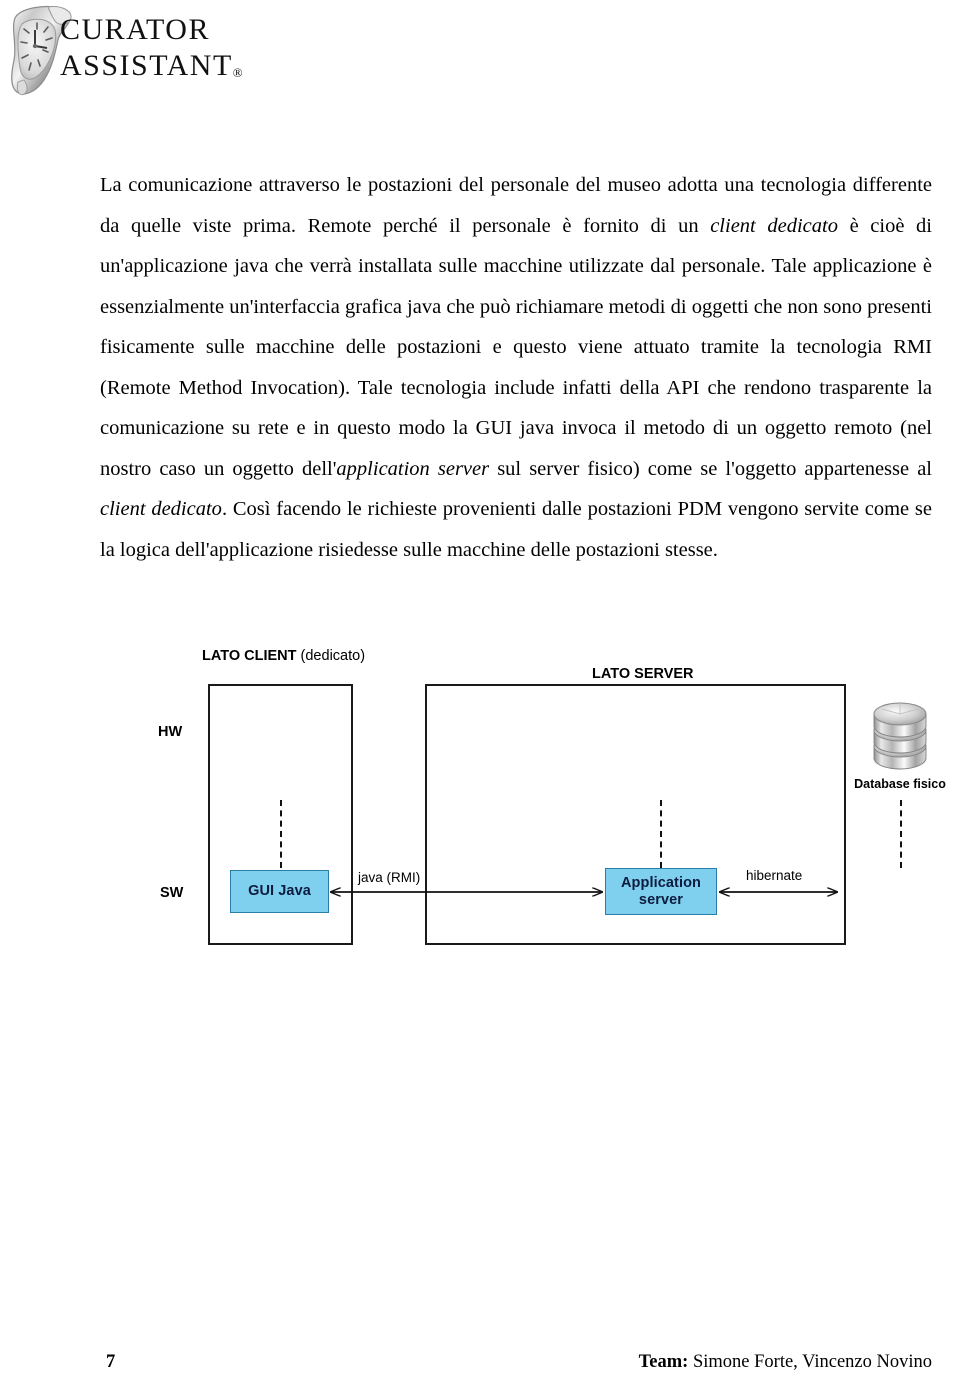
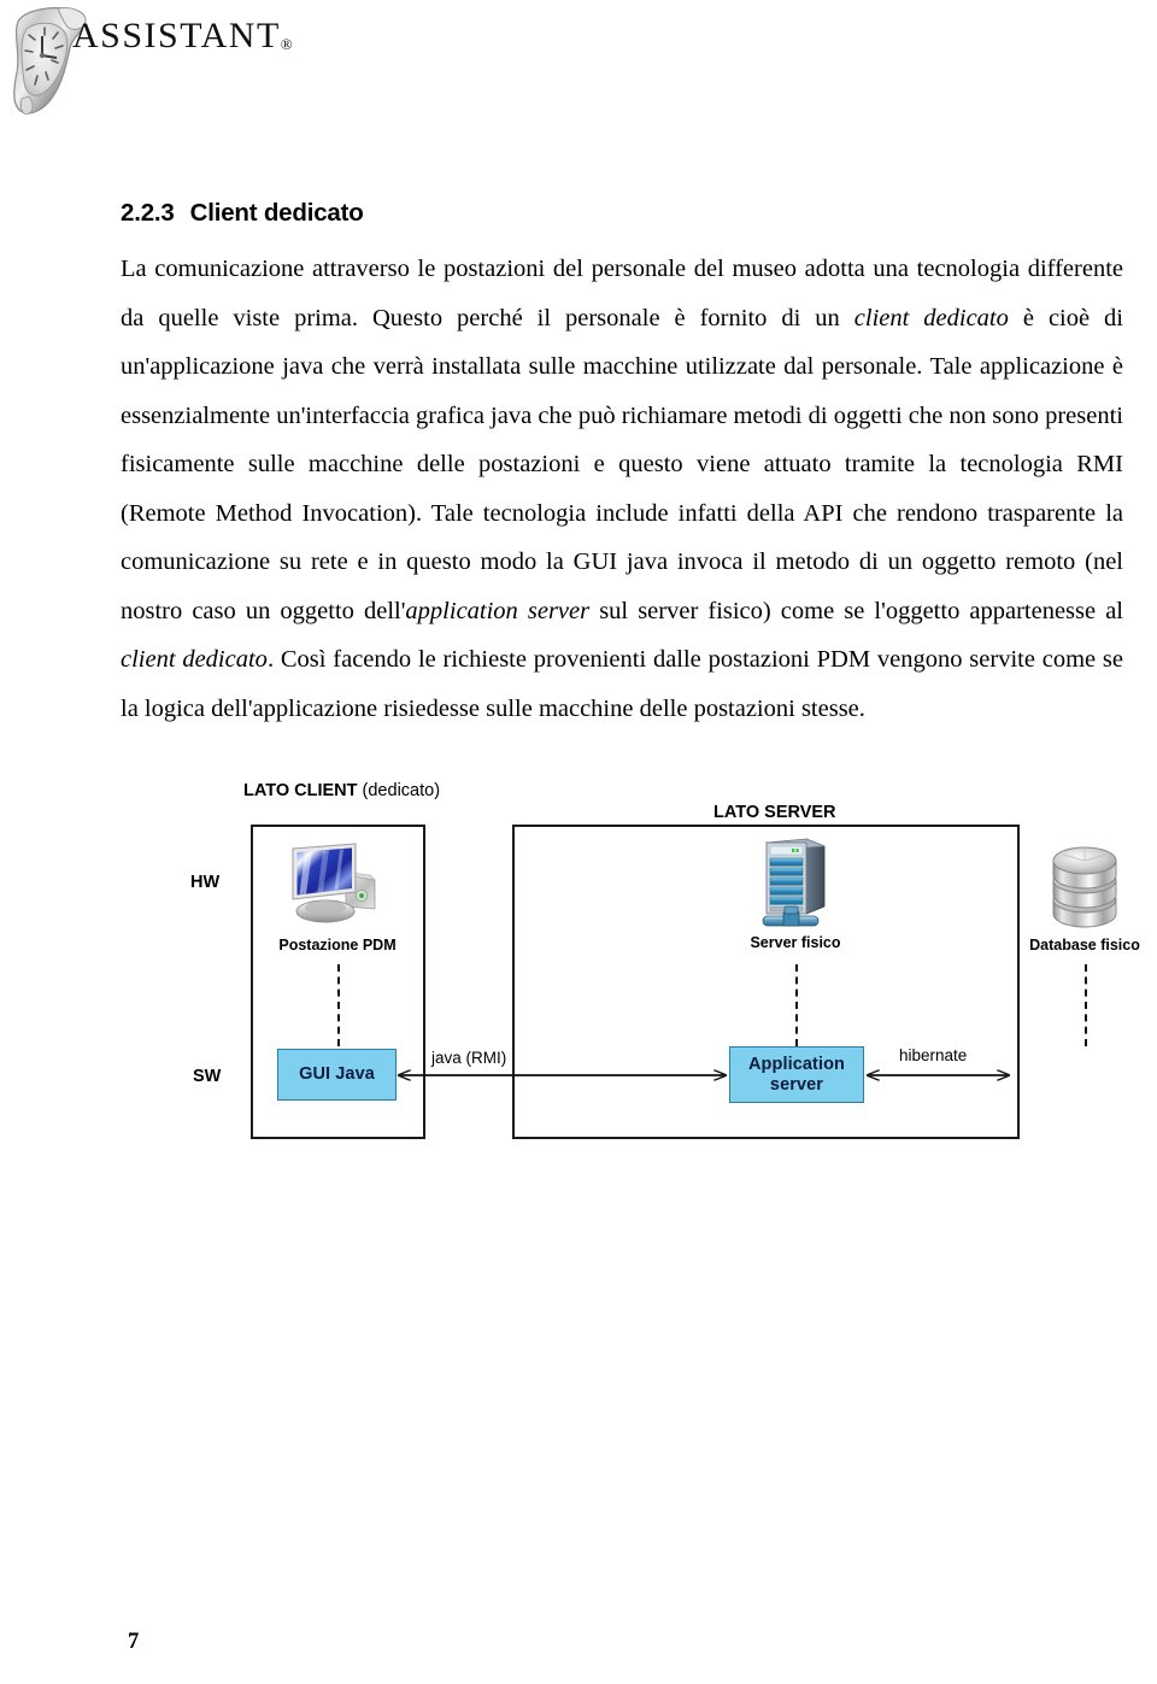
- CURATOR
  ASSISTANT®
+ 2.2.3 Client dedicato
- La comunicazione attraverso le postazioni del personale del museo adotta una tecnologia differente da quelle viste prima. Remote perché il personale è fornito di un client dedicato è cioè di un'applicazione java che verrà installata sulle macchine utilizzate dal personale. Tale applicazione è essenzialmente un'interfaccia grafica java che può richiamare metodi di oggetti che non sono presenti fisicamente sulle macchine delle postazioni e questo viene attuato tramite la tecnologia RMI (Remote Method Invocation). Tale tecnologia include infatti della API che rendono trasparente la comunicazione su rete e in questo modo la GUI java invoca il metodo di un oggetto remoto (nel nostro caso un oggetto dell'application server sul server fisico) come se l'oggetto appartenesse al client dedicato. Così facendo le richieste provenienti dalle postazioni PDM vengono servite come se la logica dell'applicazione risiedesse sulle macchine delle postazioni stesse.
+ La comunicazione attraverso le postazioni del personale del museo adotta una tecnologia differente da quelle viste prima. Questo perché il personale è fornito di un client dedicato è cioè di un'applicazione java che verrà installata sulle macchine utilizzate dal personale. Tale applicazione è essenzialmente un'interfaccia grafica java che può richiamare metodi di oggetti che non sono presenti fisicamente sulle macchine delle postazioni e questo viene attuato tramite la tecnologia RMI (Remote Method Invocation). Tale tecnologia include infatti della API che rendono trasparente la comunicazione su rete e in questo modo la GUI java invoca il metodo di un oggetto remoto (nel nostro caso un oggetto dell'application server sul server fisico) come se l'oggetto appartenesse al client dedicato. Così facendo le richieste provenienti dalle postazioni PDM vengono servite come se la logica dell'applicazione risiedesse sulle macchine delle postazioni stesse.
  LATO CLIENT (dedicato)
  LATO SERVER
  HW
  SW
+ Postazione PDM
+ Server fisico
  Database fisico
  java (RMI)
  hibernate
  GUI Java
  Application
  server
  7
- Team: Simone Forte, Vincenzo Novino
